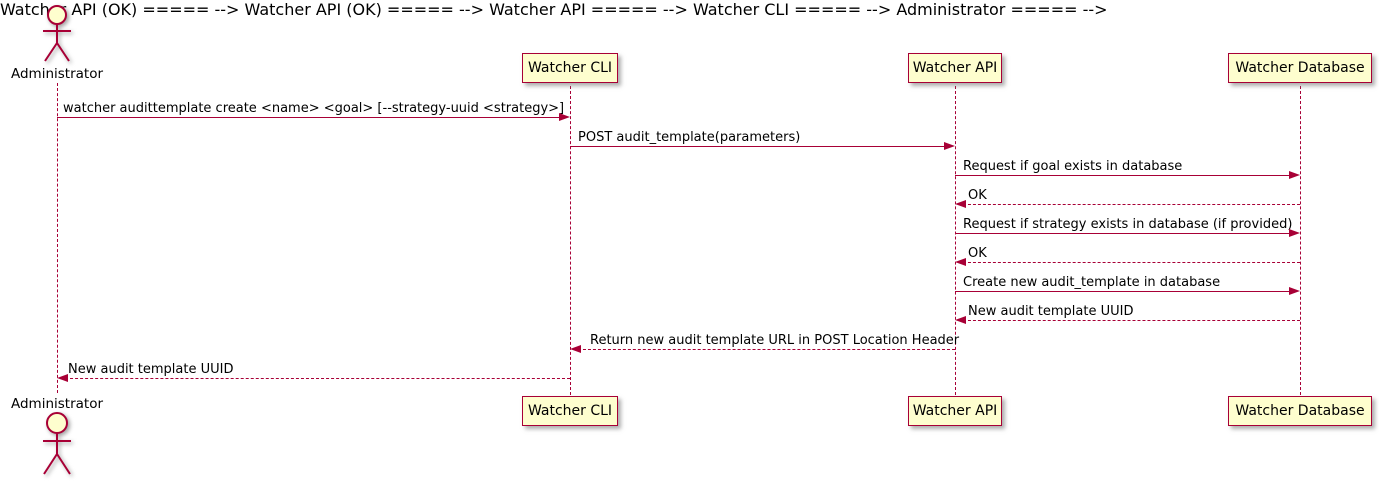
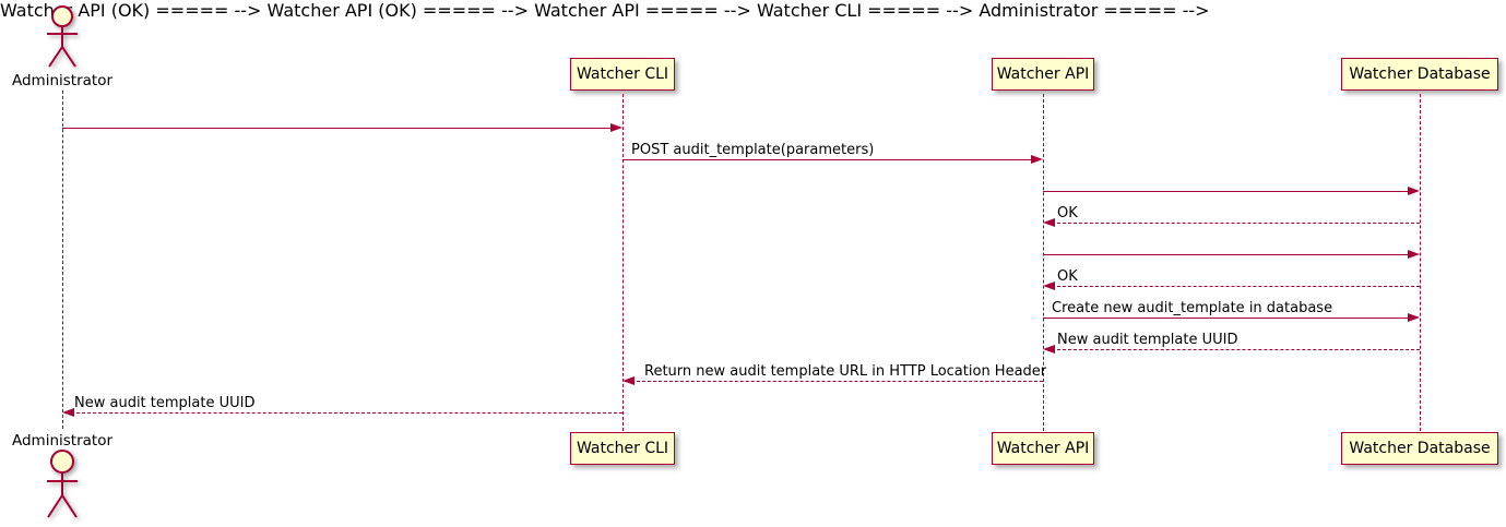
  Administrator
  Administrator
  Watcher CLI
  Watcher API
  Watcher Database
  Watcher CLI
  Watcher API
  Watcher Database
- watcher audittemplate create <name> <goal> [--strategy-uuid <strategy>]
  POST audit_template(parameters)
- Request if goal exists in database
  Watcher API (OK) ===== -->
  OK
- Request if strategy exists in database (if provided)
  Watcher API (OK) ===== -->
  OK
  Create new audit_template in database
  Watcher API ===== -->
  New audit template UUID
  Watcher CLI ===== -->
- Return new audit template URL in POST Location Header
+ Return new audit template URL in HTTP Location Header
  Administrator ===== -->
  New audit template UUID
